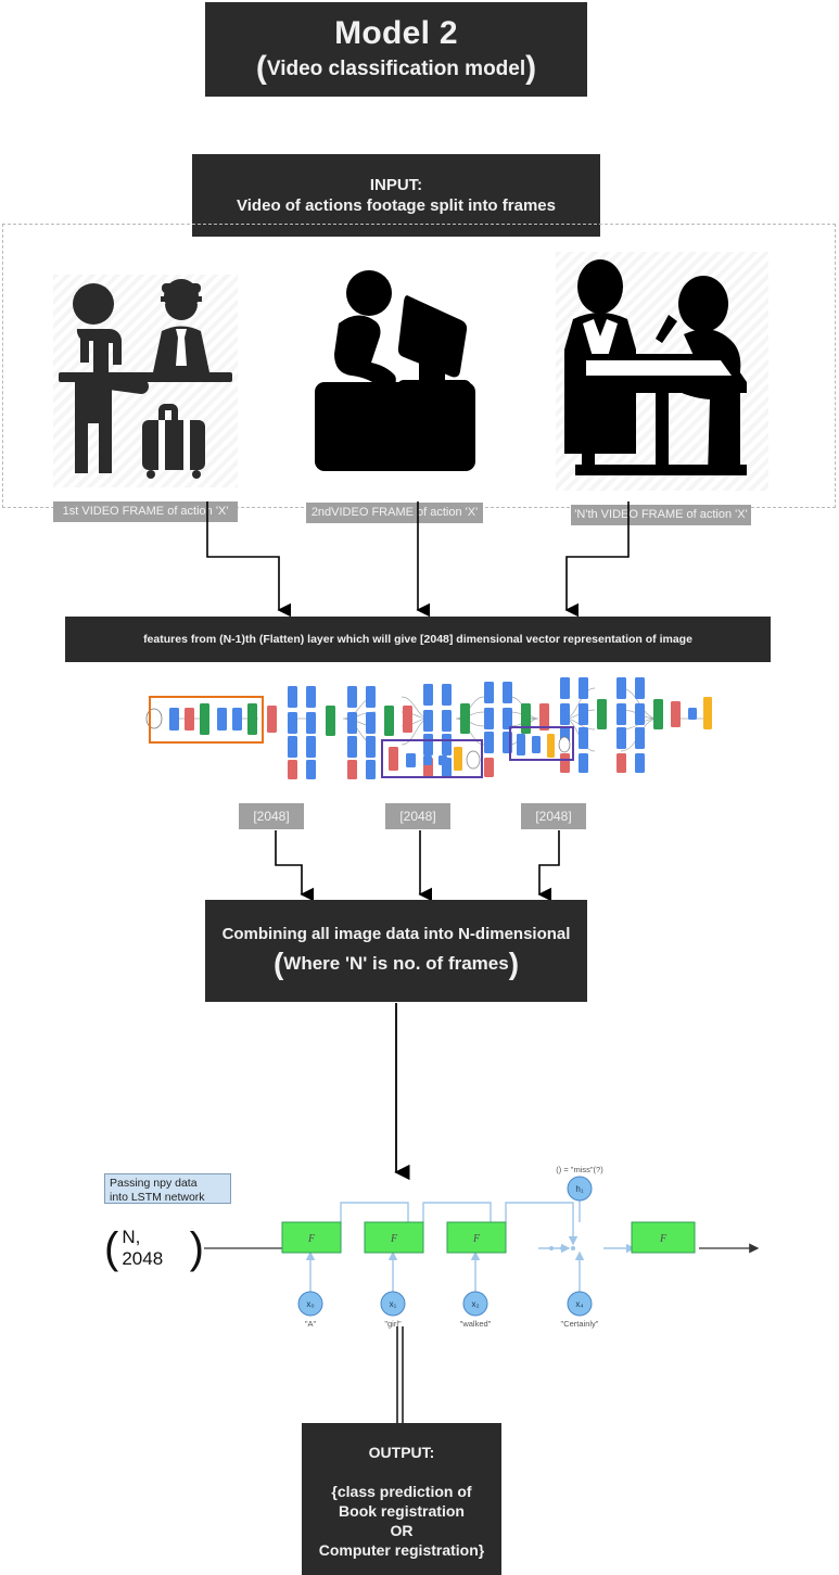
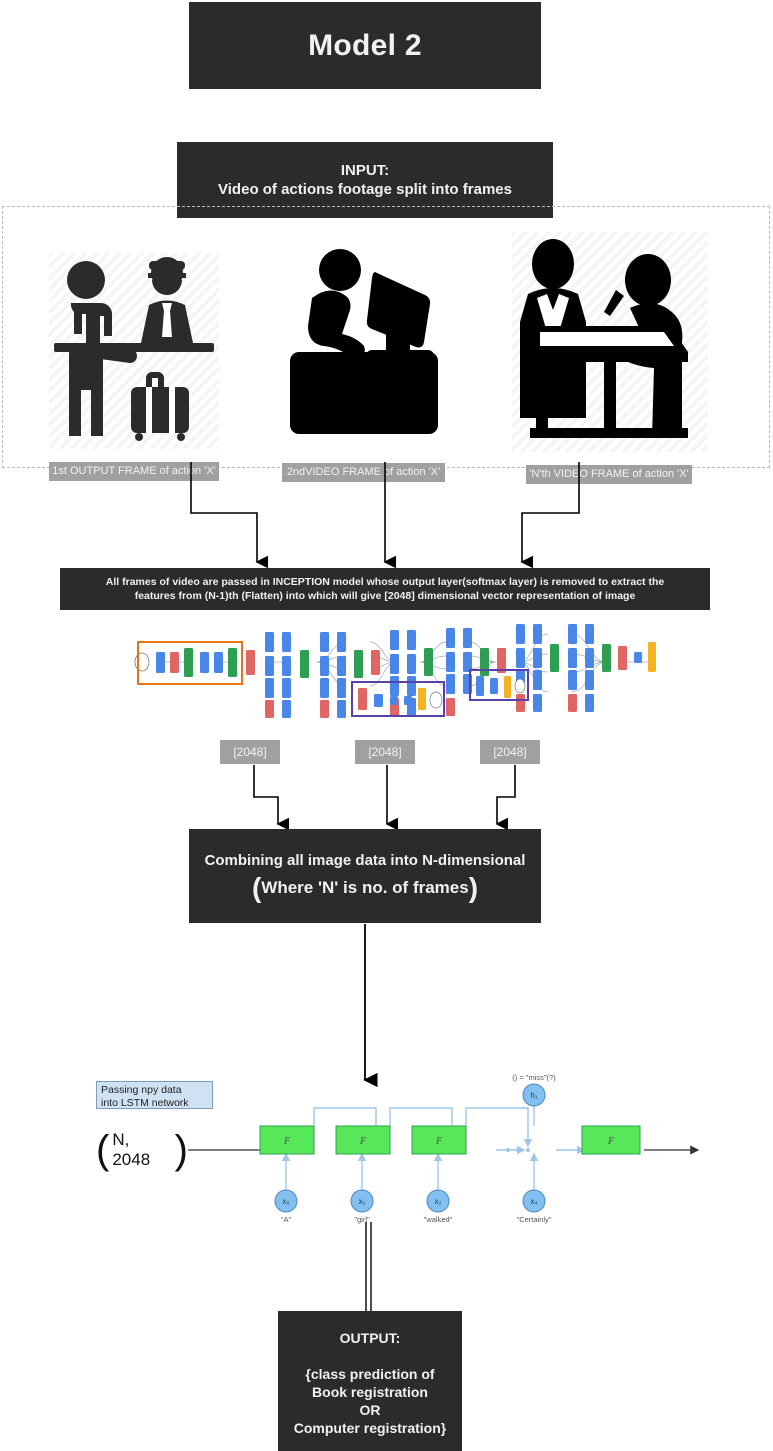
  Model 2
- (Video classification model)
  INPUT:
  Video of actions footage split into frames
- 1st VIDEO FRAME of action 'X'
+ 1st OUTPUT FRAME of action 'X'
  2ndVIDEO FRAME of action 'X'
  'N'th VIDEO FRAME of action 'X'
+ All frames of video are passed in INCEPTION model whose output layer(softmax layer) is removed to extract the
- features from (N-1)th (Flatten) layer which will give [2048] dimensional vector representation of image
+ features from (N-1)th (Flatten) into which will give [2048] dimensional vector representation of image
  [2048]
  [2048]
  [2048]
  Combining all image data into N-dimensional
  (Where 'N' is no. of frames)
  Passing npy data
  into LSTM network
  (
  N, 2048
  )
  F
  F
  F
  F
  x₀
  x₁
  x₂
  x₄
  h₁
  "A"
  "girl"
  "walked"
  "Certainly"
  () = "miss"(?)
  OUTPUT:
  {class prediction of
  Book registration
  OR
  Computer registration}
